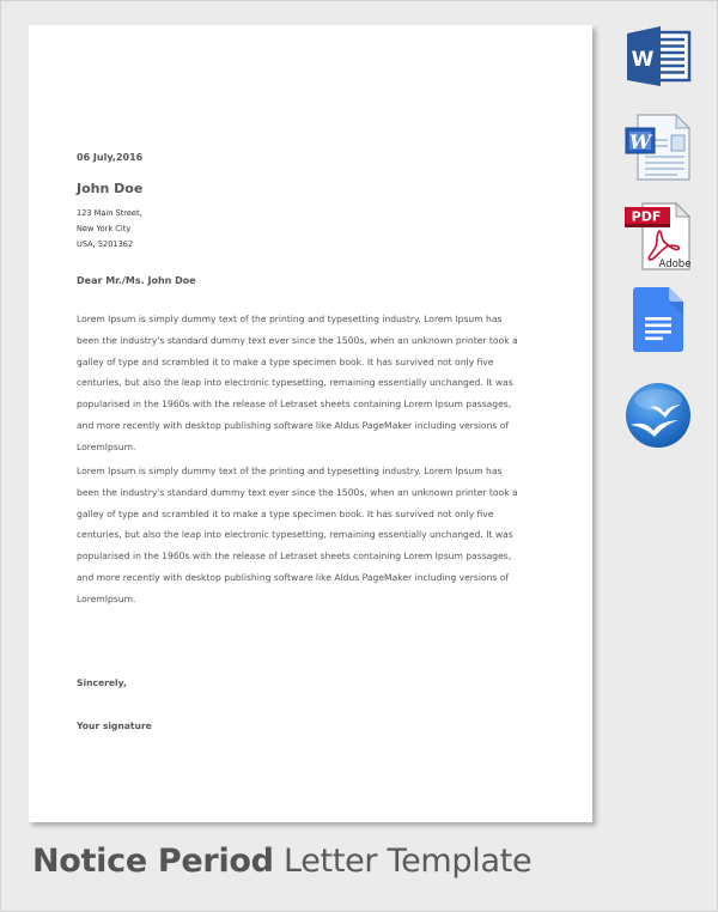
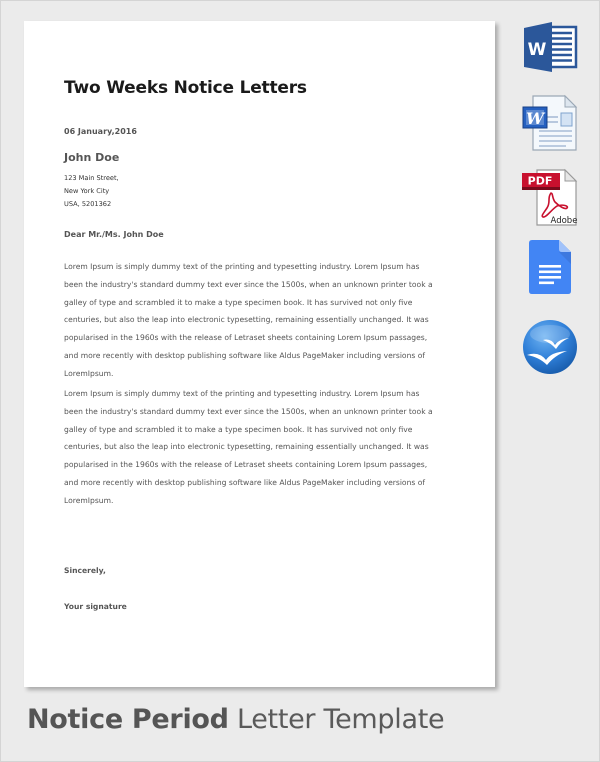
+ Two Weeks Notice Letters
- 06 July,2016
+ 06 January,2016
  John Doe
  123 Main Street,
  New York City
  USA, 5201362
  Dear Mr./Ms. John Doe
  Lorem Ipsum is simply dummy text of the printing and typesetting industry. Lorem Ipsum has
  been the industry's standard dummy text ever since the 1500s, when an unknown printer took a
  galley of type and scrambled it to make a type specimen book. It has survived not only five
  centuries, but also the leap into electronic typesetting, remaining essentially unchanged. It was
  popularised in the 1960s with the release of Letraset sheets containing Lorem Ipsum passages,
  and more recently with desktop publishing software like Aldus PageMaker including versions of
  LoremIpsum.
  Lorem Ipsum is simply dummy text of the printing and typesetting industry. Lorem Ipsum has
  been the industry's standard dummy text ever since the 1500s, when an unknown printer took a
  galley of type and scrambled it to make a type specimen book. It has survived not only five
  centuries, but also the leap into electronic typesetting, remaining essentially unchanged. It was
  popularised in the 1960s with the release of Letraset sheets containing Lorem Ipsum passages,
  and more recently with desktop publishing software like Aldus PageMaker including versions of
  LoremIpsum.
  Sincerely,
  Your signature
  W
  W
  PDF
  Adobe
  Notice Period Letter Template
